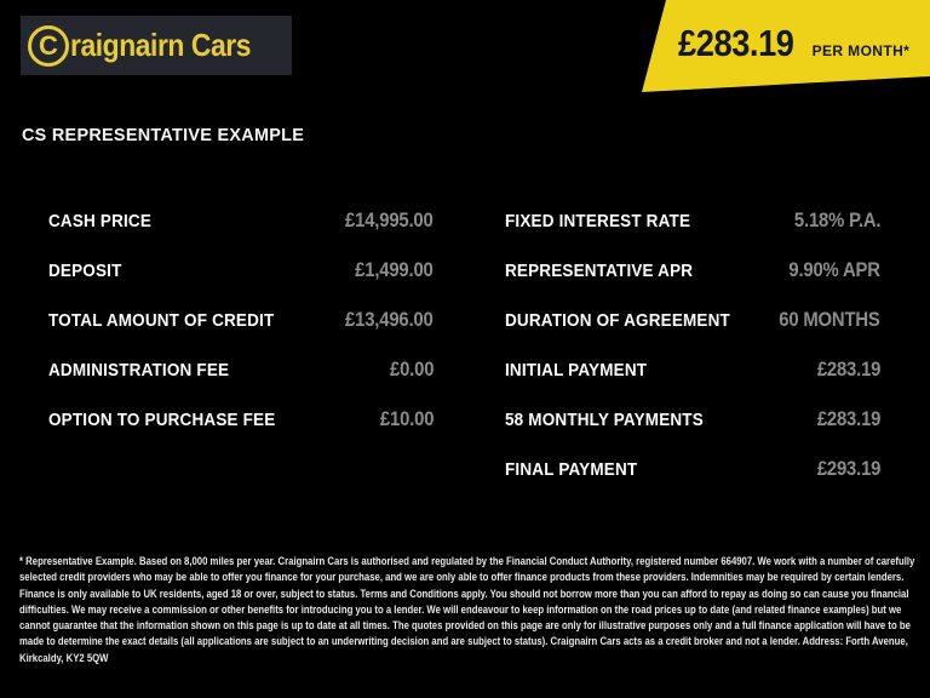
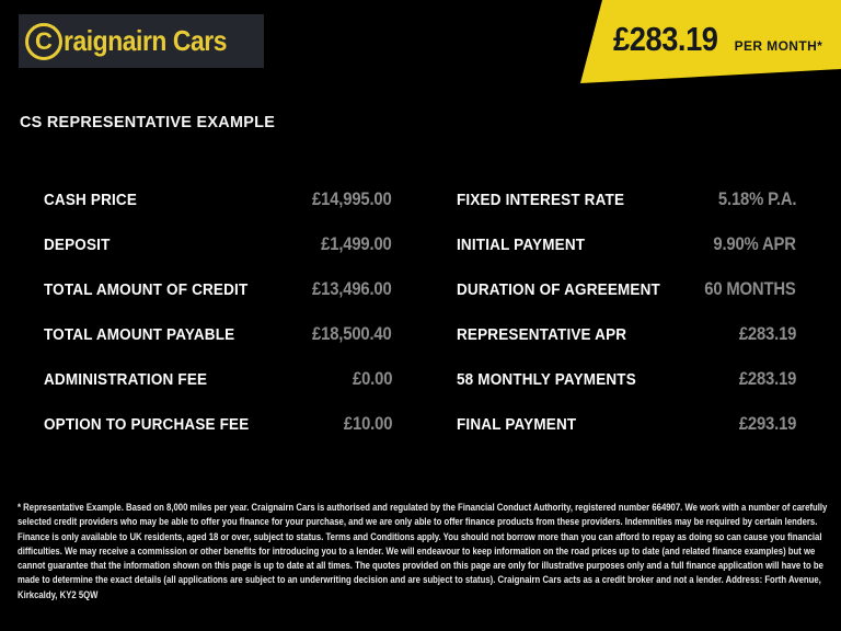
  C
  raignairn Cars
  £283.19
  PER MONTH*
  CS REPRESENTATIVE EXAMPLE
  CASH PRICE
  £14,995.00
  DEPOSIT
  £1,499.00
  TOTAL AMOUNT OF CREDIT
  £13,496.00
+ TOTAL AMOUNT PAYABLE
+ £18,500.40
  ADMINISTRATION FEE
  £0.00
  OPTION TO PURCHASE FEE
  £10.00
  FIXED INTEREST RATE
  5.18% P.A.
- REPRESENTATIVE APR
+ INITIAL PAYMENT
  9.90% APR
  DURATION OF AGREEMENT
  60 MONTHS
- INITIAL PAYMENT
+ REPRESENTATIVE APR
  £283.19
  58 MONTHLY PAYMENTS
  £283.19
  FINAL PAYMENT
  £293.19
  * Representative Example. Based on 8,000 miles per year. Craignairn Cars is authorised and regulated by the Financial Conduct Authority, registered number 664907. We work with a number of carefully selected credit providers who may be able to offer you finance for your purchase, and we are only able to offer finance products from these providers. Indemnities may be required by certain lenders. Finance is only available to UK residents, aged 18 or over, subject to status. Terms and Conditions apply. You should not borrow more than you can afford to repay as doing so can cause you financial difficulties. We may receive a commission or other benefits for introducing you to a lender. We will endeavour to keep information on the road prices up to date (and related finance examples) but we cannot guarantee that the information shown on this page is up to date at all times. The quotes provided on this page are only for illustrative purposes only and a full finance application will have to be made to determine the exact details (all applications are subject to an underwriting decision and are subject to status). Craignairn Cars acts as a credit broker and not a lender. Address: Forth Avenue, Kirkcaldy, KY2 5QW
